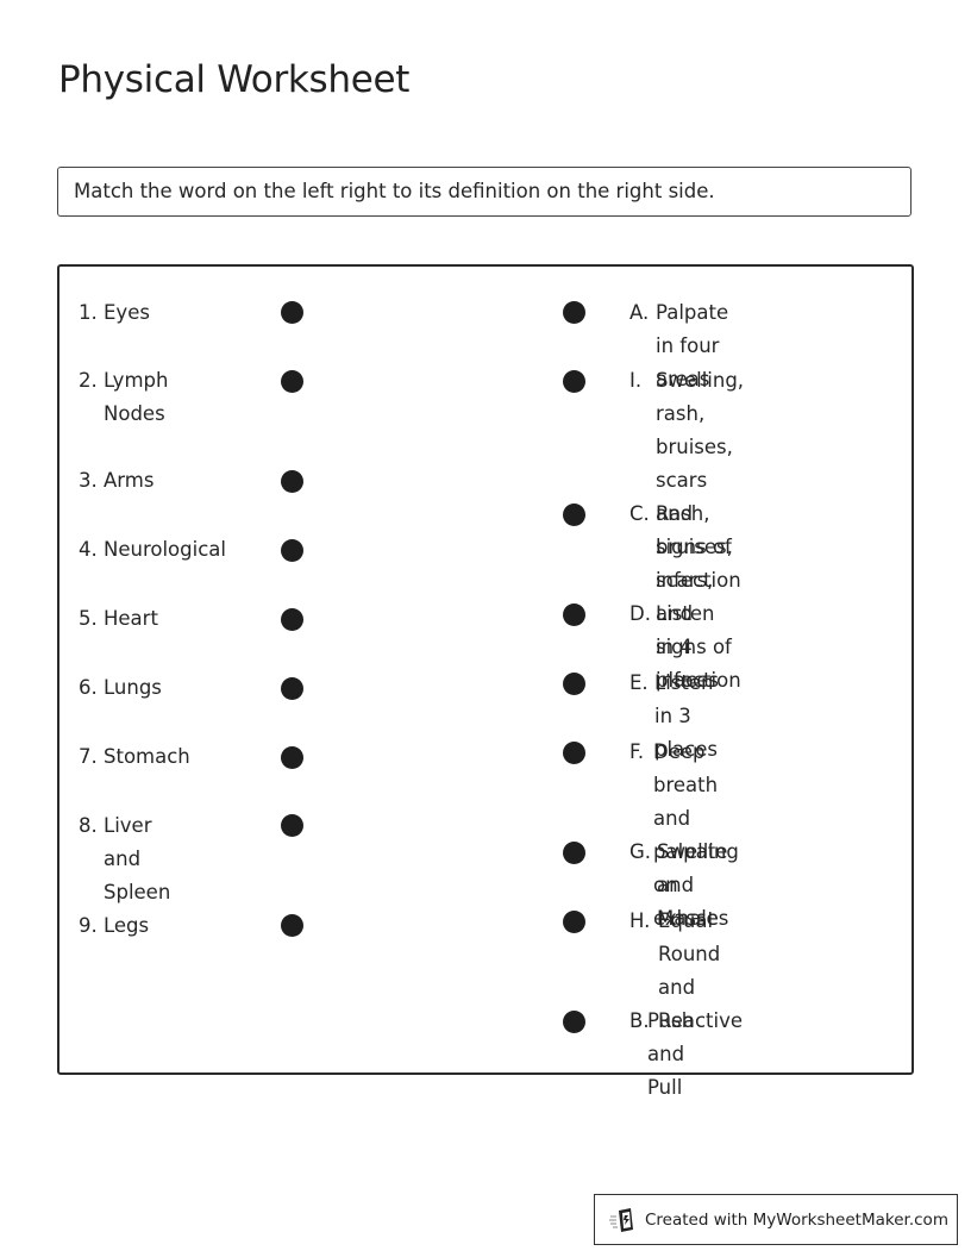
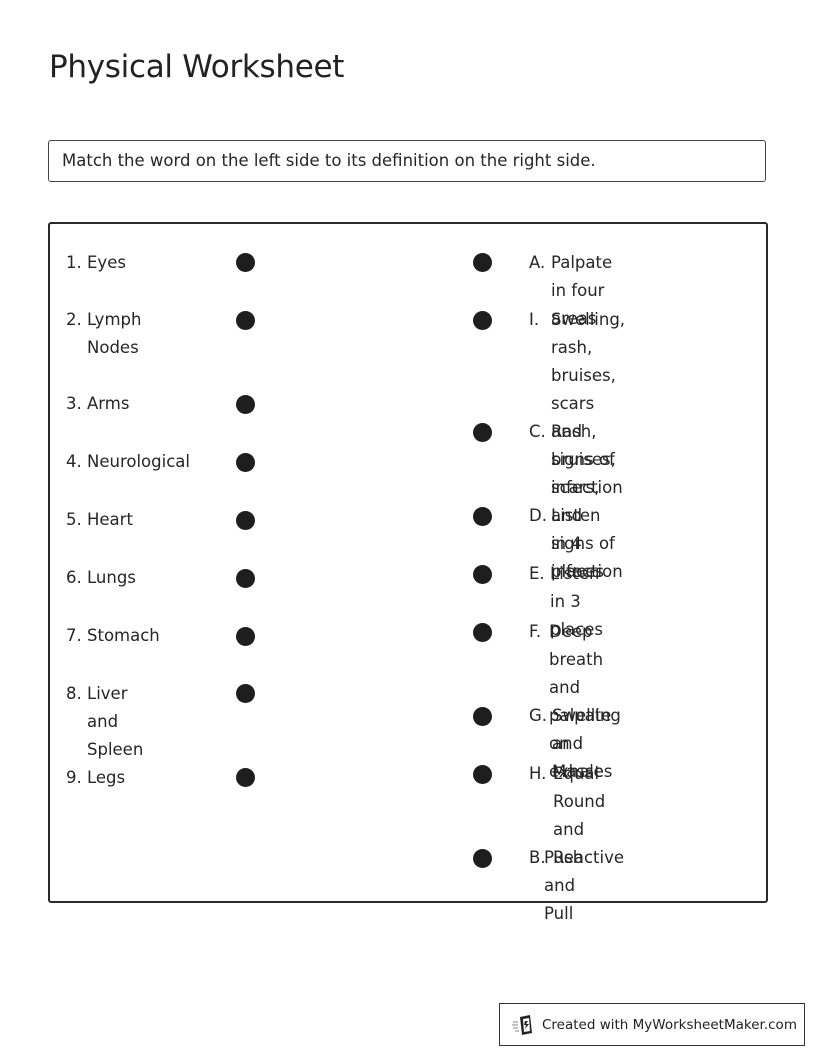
  Physical Worksheet
- Match the word on the left right to its definition on the right side.
+ Match the word on the left side to its definition on the right side.
  1.
  Eyes
  2.
  Lymph
  Nodes
  3.
  Arms
  4.
  Neurological
  5.
  Heart
  6.
  Lungs
  7.
  Stomach
  8.
  Liver and
  Spleen
  9.
  Legs
  A.
  Palpate in four areas
  I.
  Swelling, rash,
  bruises, scars and
  signs of infection
  C.
  Rash, bruises, scars,
  and signs of infection
  D.
  Listen in 4 places
  E.
  Listen in 3 places
  F.
  Deep breath and
  palpate on exhale
  G.
  Swelling and Masses
  H.
  Equal Round and
  Reactive
  B.
  Push and Pull
  Created with MyWorksheetMaker.com
